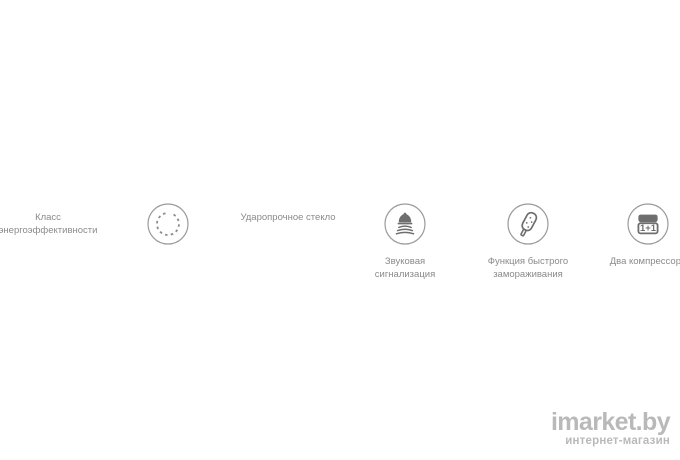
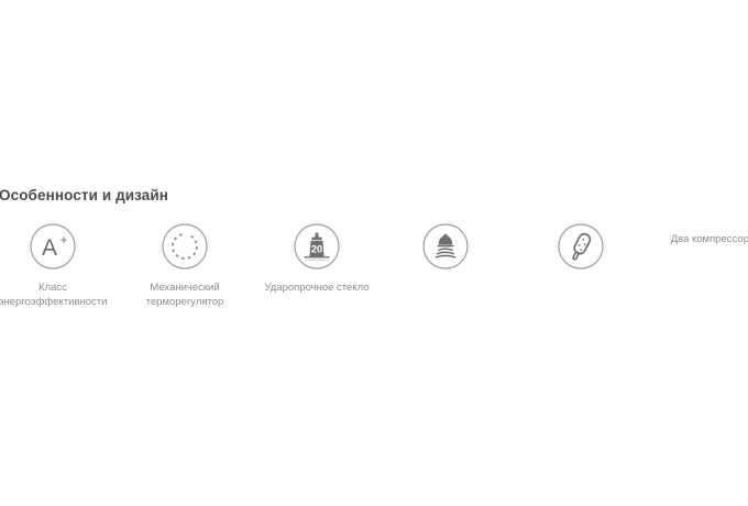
+ Особенности и дизайн
+ A
+ +
  Класс
  энергоэффективности
+ Механический
+ терморегулятор
+ 20
  Ударопрочное стекло
- Звуковая
- сигнализация
- Функция быстрого
- замораживания
- 1+1
  Два компрессор
- imarket.by
- интернет-магазин
